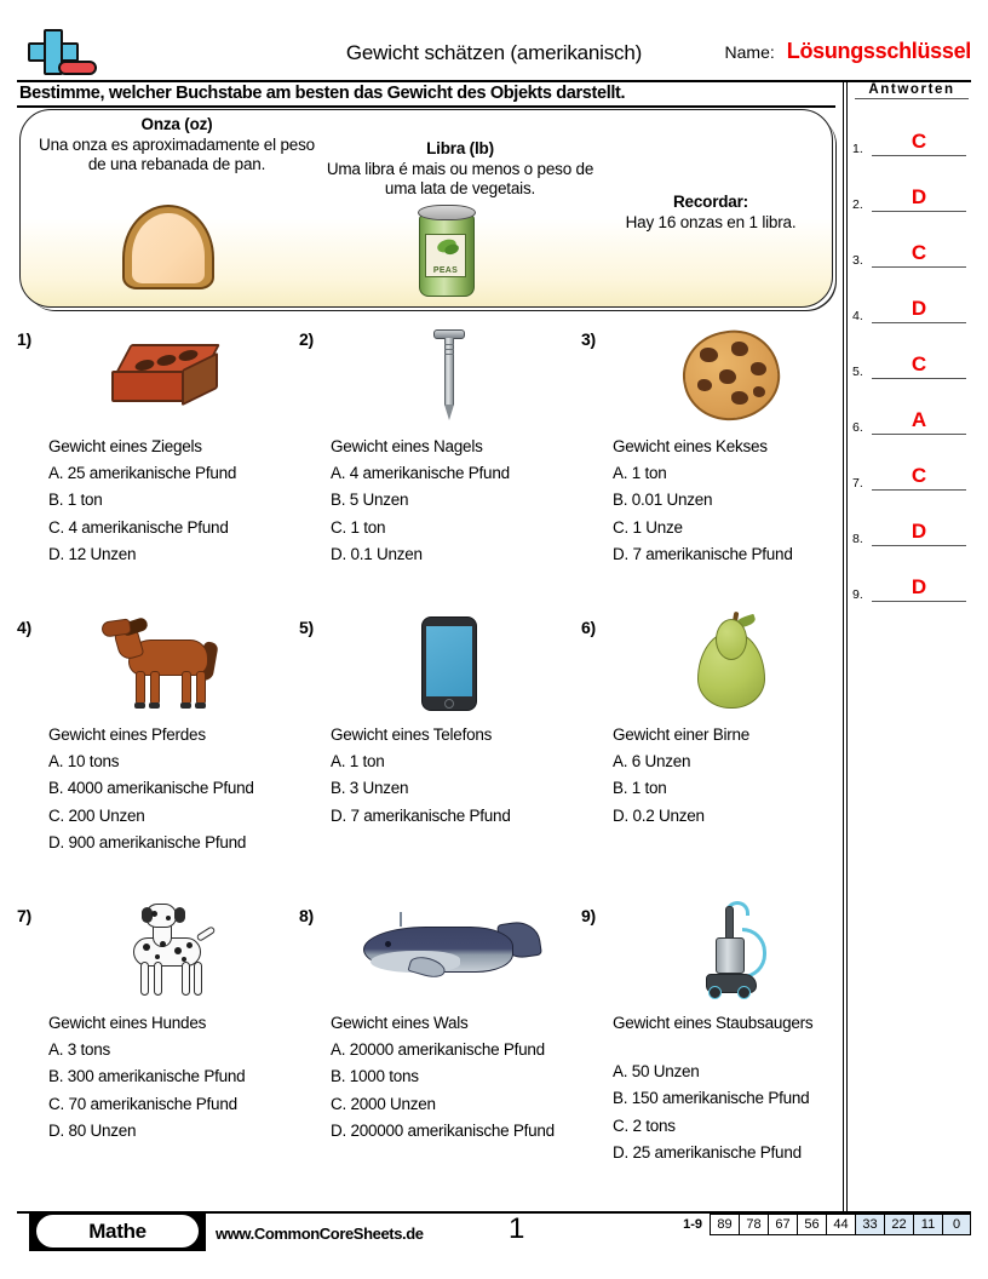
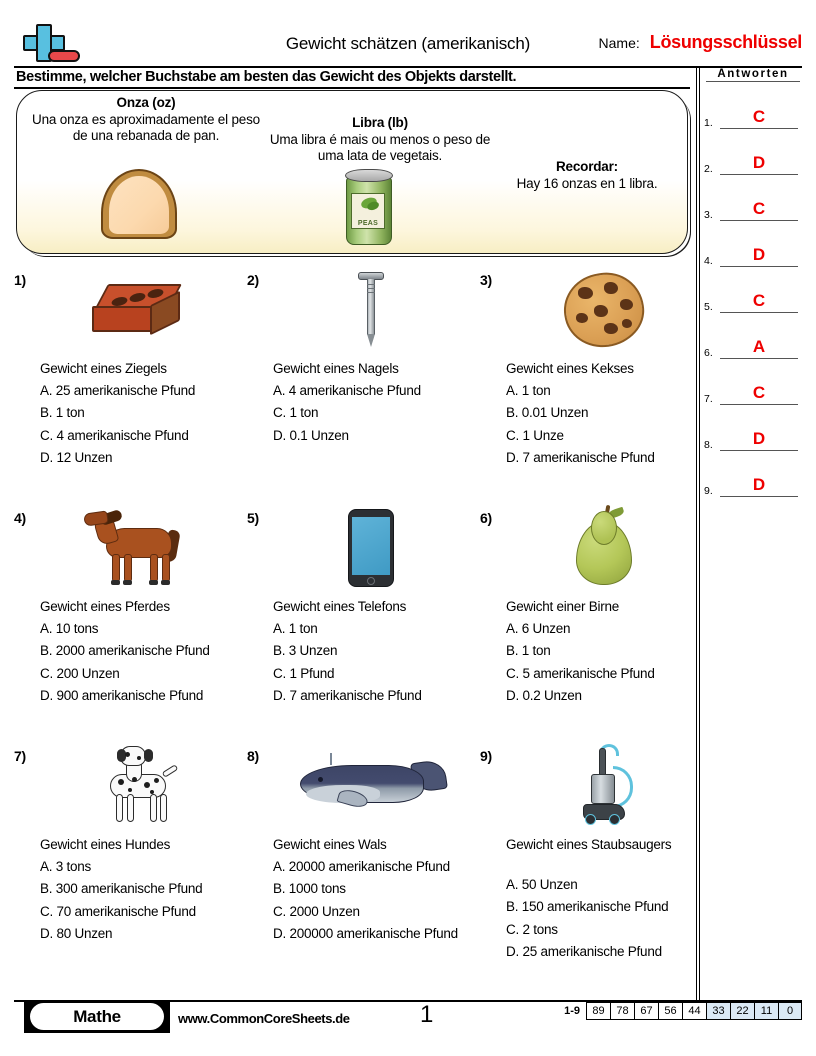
  Gewicht schätzen (amerikanisch)
  Name:
  Lösungsschlüssel
  Bestimme, welcher Buchstabe am besten das Gewicht des Objekts darstellt.
  Onza (oz)
  Una onza es aproximadamente el peso de una rebanada de pan.
  Libra (lb)
  Uma libra é mais ou menos o peso de uma lata de vegetais.
  Recordar:
  Hay 16 onzas en 1 libra.
  1)
  Gewicht eines Ziegels
  A. 25 amerikanische Pfund
  B. 1 ton
  C. 4 amerikanische Pfund
  D. 12 Unzen
  2)
  Gewicht eines Nagels
  A. 4 amerikanische Pfund
- B. 5 Unzen
  C. 1 ton
  D. 0.1 Unzen
  3)
  Gewicht eines Kekses
  A. 1 ton
  B. 0.01 Unzen
  C. 1 Unze
  D. 7 amerikanische Pfund
  4)
  Gewicht eines Pferdes
  A. 10 tons
- B. 4000 amerikanische Pfund
+ B. 2000 amerikanische Pfund
  C. 200 Unzen
  D. 900 amerikanische Pfund
  5)
  Gewicht eines Telefons
  A. 1 ton
  B. 3 Unzen
+ C. 1 Pfund
  D. 7 amerikanische Pfund
  6)
  Gewicht einer Birne
  A. 6 Unzen
  B. 1 ton
+ C. 5 amerikanische Pfund
  D. 0.2 Unzen
  7)
  Gewicht eines Hundes
  A. 3 tons
  B. 300 amerikanische Pfund
  C. 70 amerikanische Pfund
  D. 80 Unzen
  8)
  Gewicht eines Wals
  A. 20000 amerikanische Pfund
  B. 1000 tons
  C. 2000 Unzen
  D. 200000 amerikanische Pfund
  9)
  Gewicht eines Staubsaugers
  A. 50 Unzen
  B. 150 amerikanische Pfund
  C. 2 tons
  D. 25 amerikanische Pfund
  Antworten
  1.
  C
  2.
  D
  3.
  C
  4.
  D
  5.
  C
  6.
  A
  7.
  C
  8.
  D
  9.
  D
  Mathe
  www.CommonCoreSheets.de
  1
  1-9
  89
  78
  67
  56
  44
  33
  22
  11
  0
